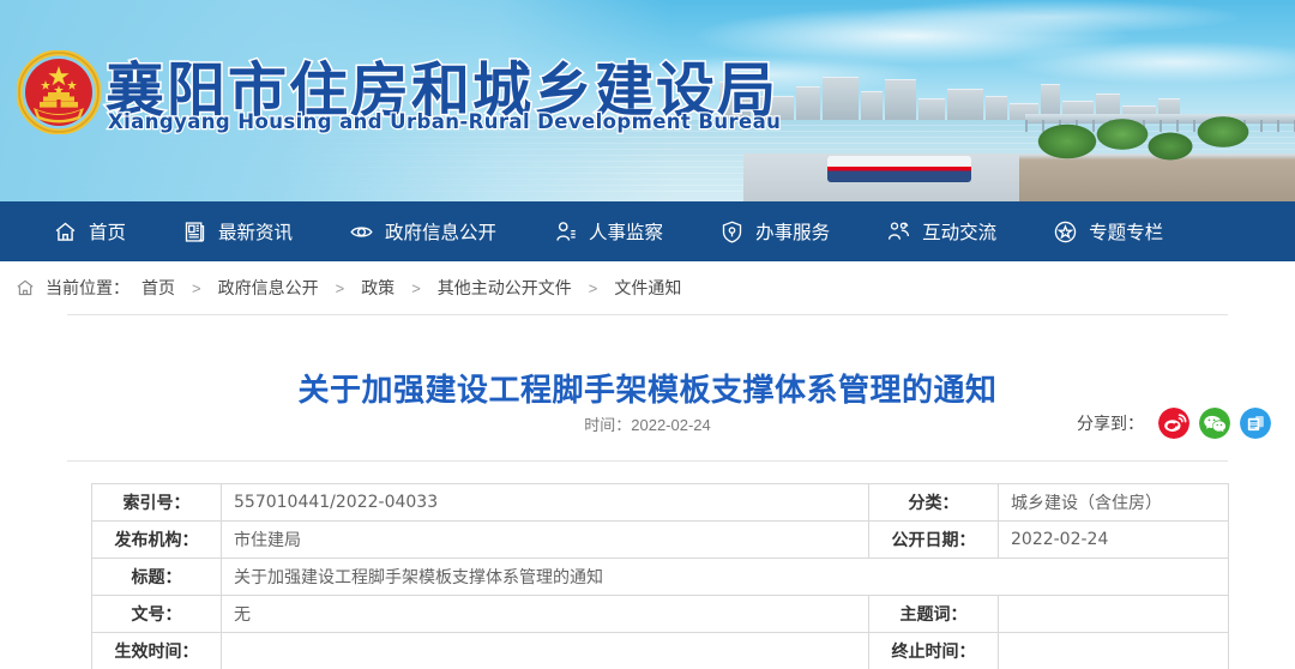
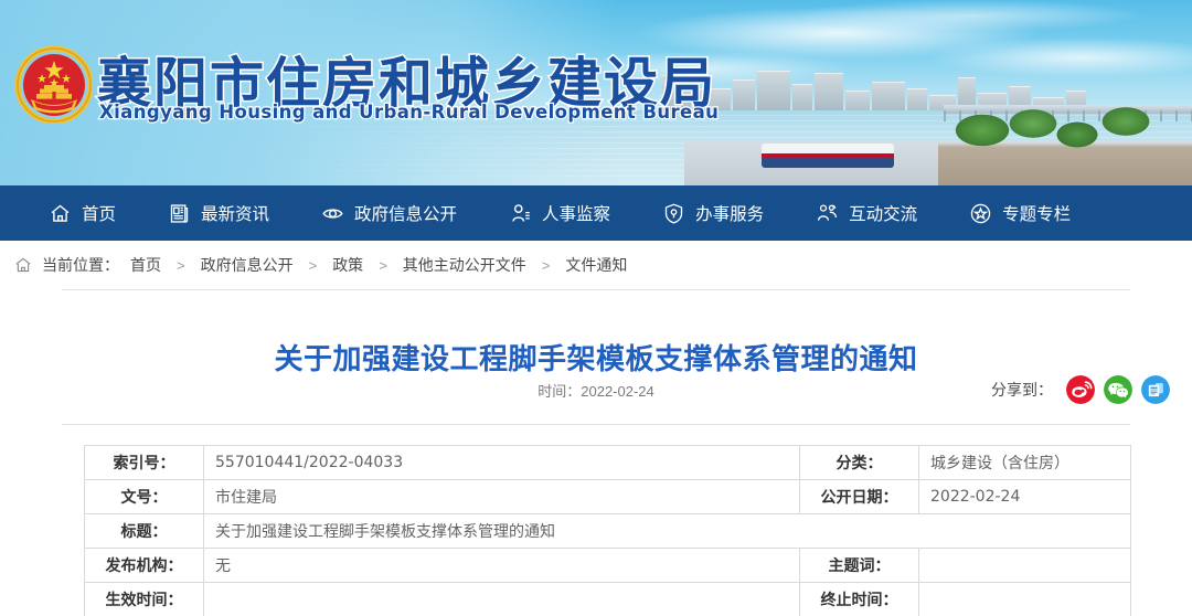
  襄阳市住房和城乡建设局
  Xiangyang Housing and Urban-Rural Development Bureau
  首页
  最新资讯
  政府信息公开
  人事监察
  办事服务
  互动交流
  专题专栏
  当前位置：
  首页
  >
  政府信息公开
  >
  政策
  >
  其他主动公开文件
  >
  文件通知
  关于加强建设工程脚手架模板支撑体系管理的通知
  时间：2022-02-24
  分享到：
  索引号：	557010441/2022-04033	分类：	城乡建设（含住房）
- 发布机构：	市住建局	公开日期：	2022-02-24
+ 文号：	市住建局	公开日期：	2022-02-24
  标题：	关于加强建设工程脚手架模板支撑体系管理的通知
- 文号：	无	主题词：
+ 发布机构：	无	主题词：
  生效时间：		终止时间：
